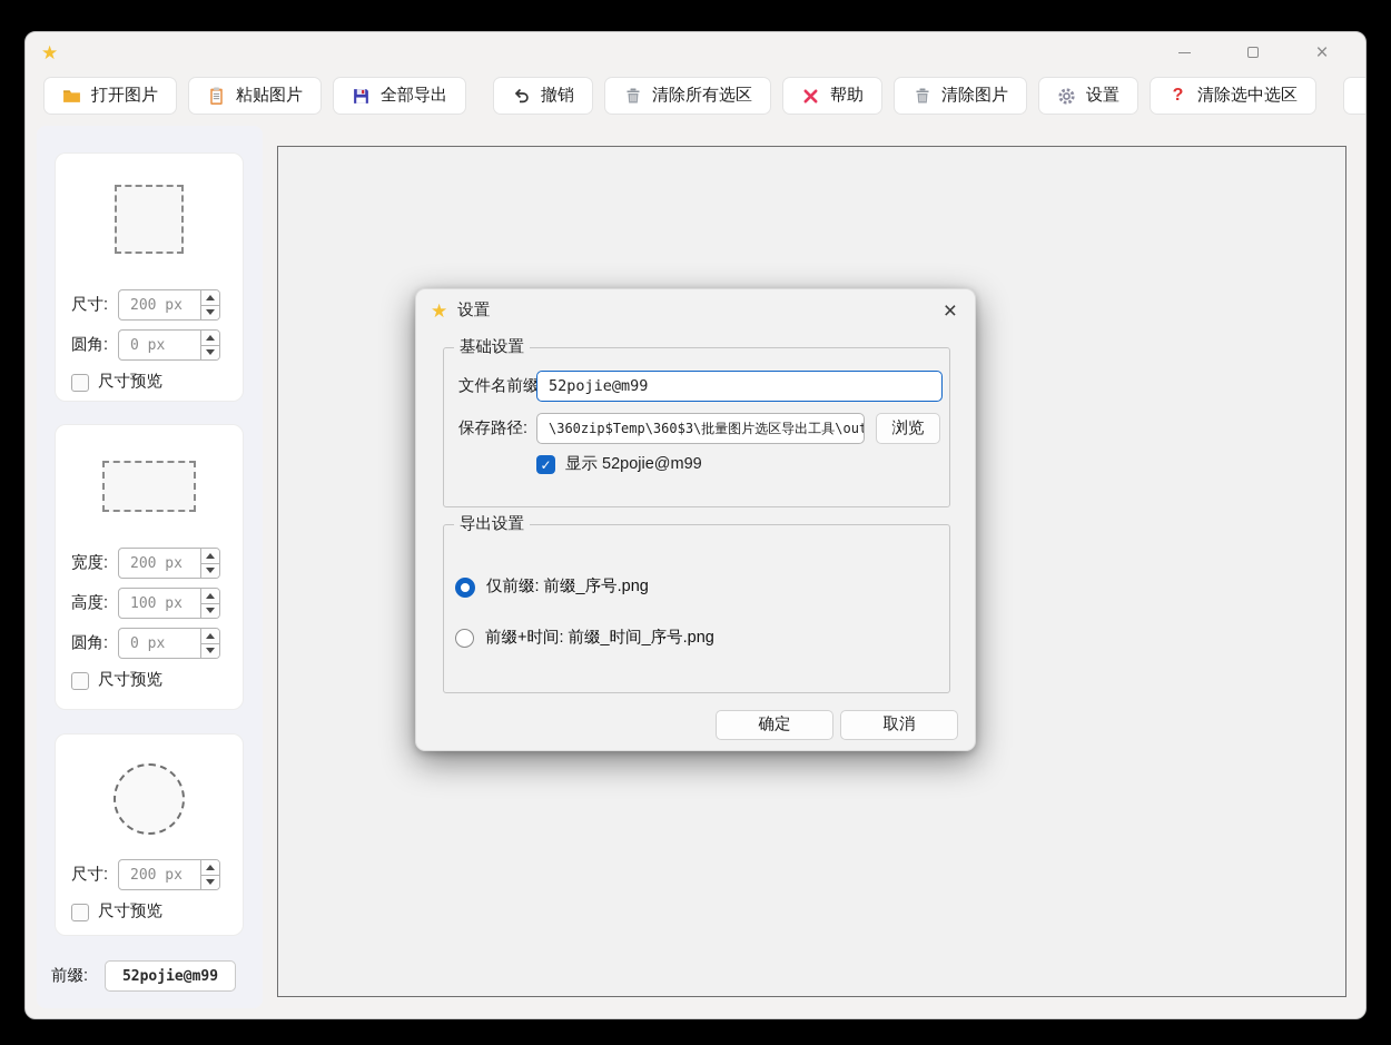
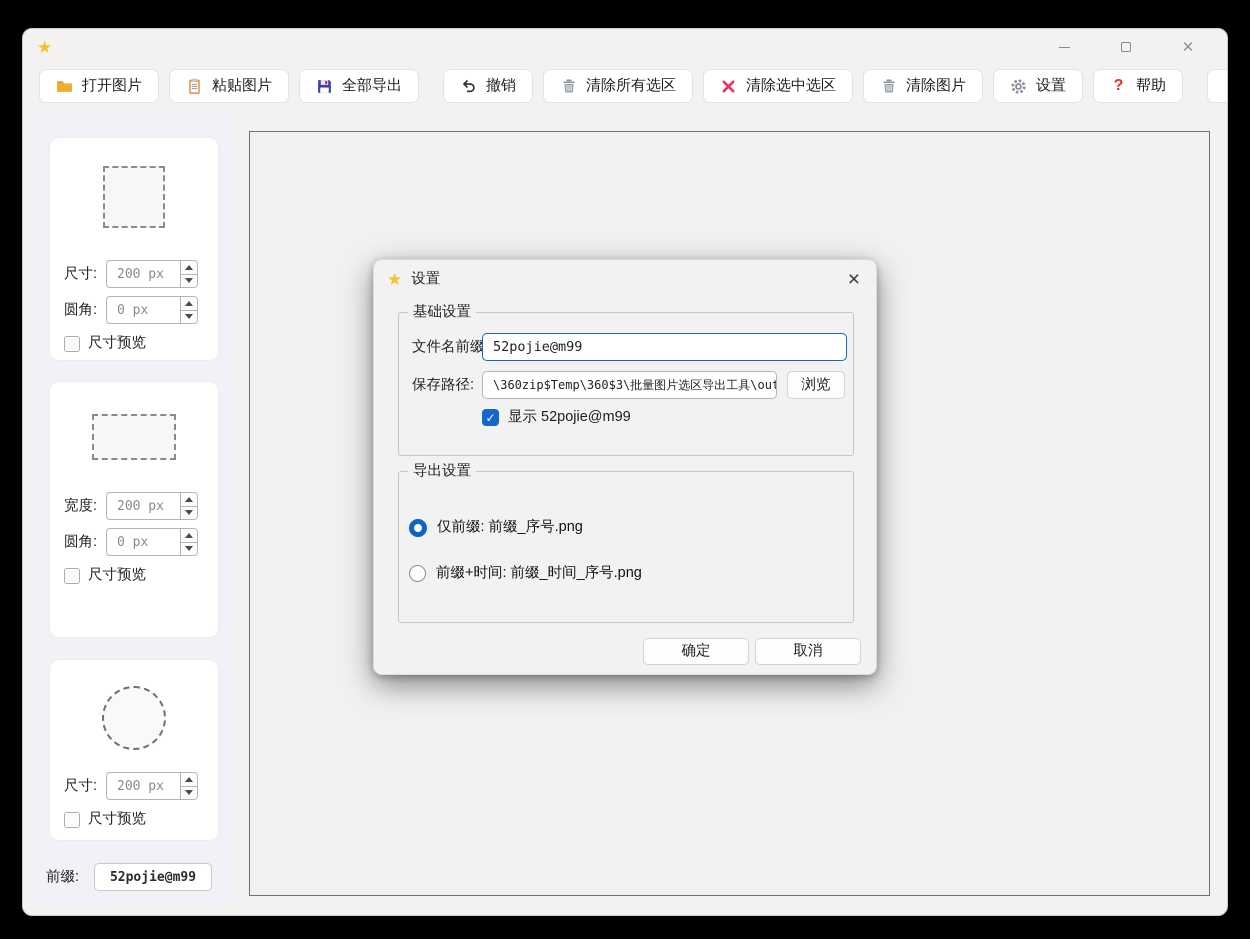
  ★
  ×
  打开图片
  粘贴图片
  全部导出
  撤销
  清除所有选区
- 帮助
+ 清除选中选区
  清除图片
  设置
  ?
- 清除选中选区
+ 帮助
  尺寸:
  200 px
  圆角:
  0 px
  尺寸预览
  宽度:
  200 px
- 高度:
- 100 px
  圆角:
  0 px
  尺寸预览
  尺寸:
  200 px
  尺寸预览
  前缀:
  52pojie@m99
  ★
  设置
  ×
  基础设置
  文件名前缀
  52pojie@m99
  保存路径:
  \360zip$Temp\360$3\批量图片选区导出工具\out
  浏览
  ✓
  显示 52pojie@m99
  导出设置
  仅前缀: 前缀_序号.png
  前缀+时间: 前缀_时间_序号.png
  确定
  取消
